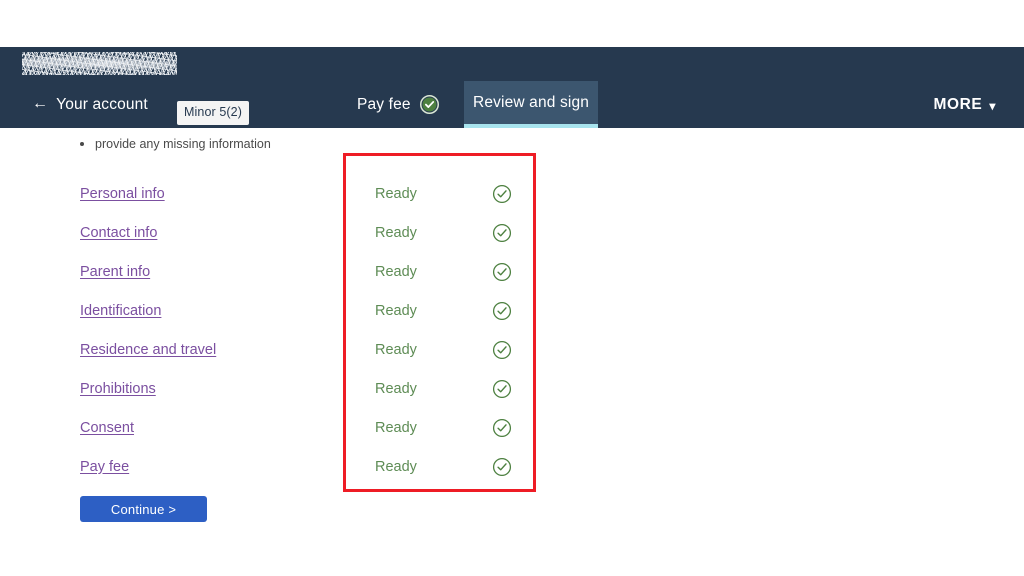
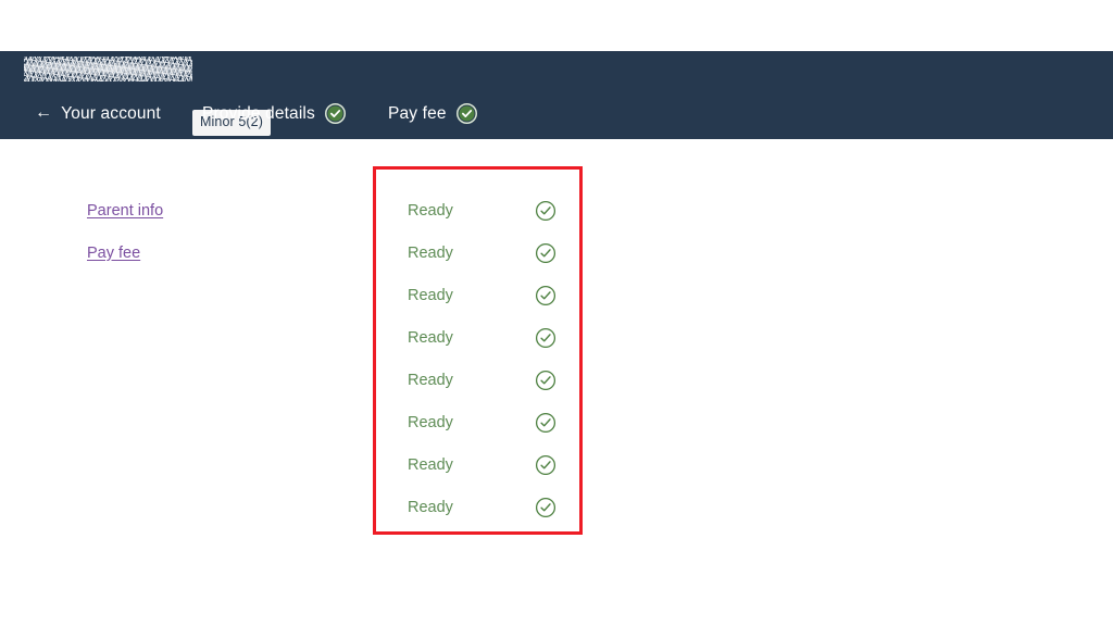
  Minor 5(2)
  ←
  Your account
+ Provide details
  Pay fee
- Review and sign
- MORE
- ▾
- provide any missing information
- Personal info
- Contact info
  Parent info
- Identification
- Residence and travel
- Prohibitions
- Consent
  Pay fee
  Ready
  Ready
  Ready
  Ready
  Ready
  Ready
  Ready
  Ready
- Continue >
